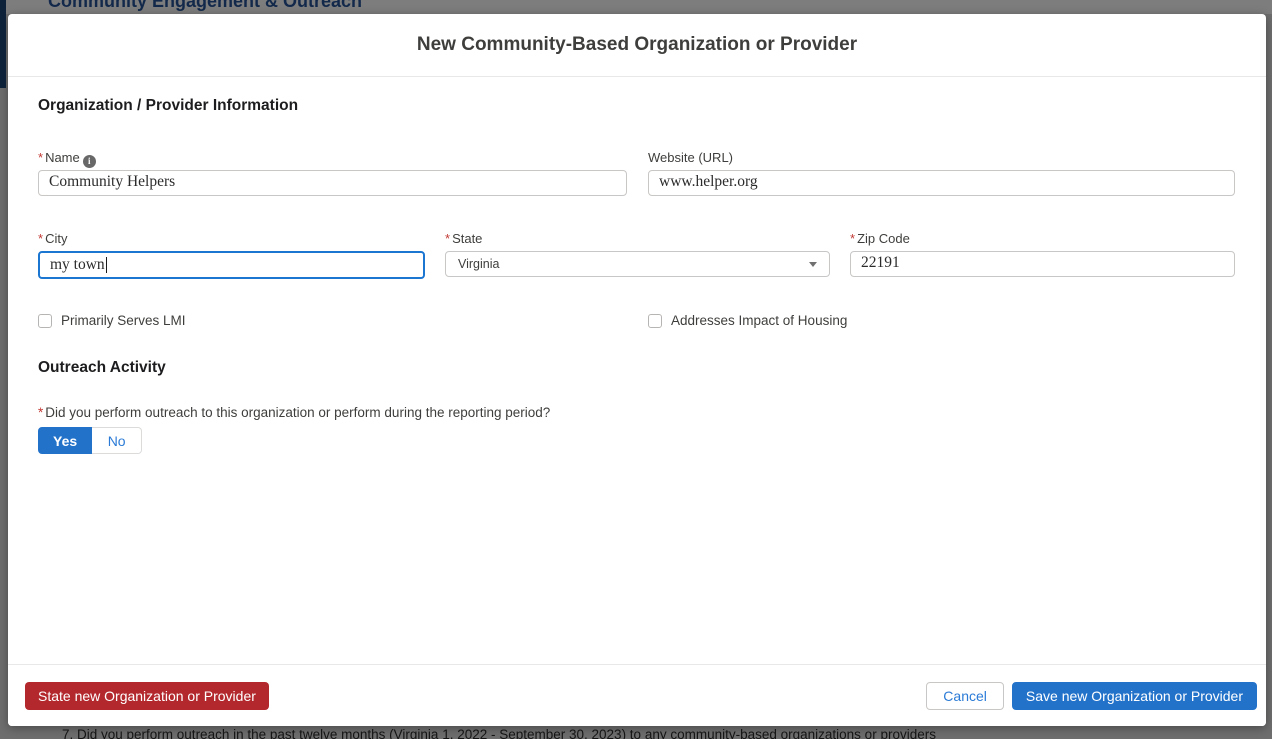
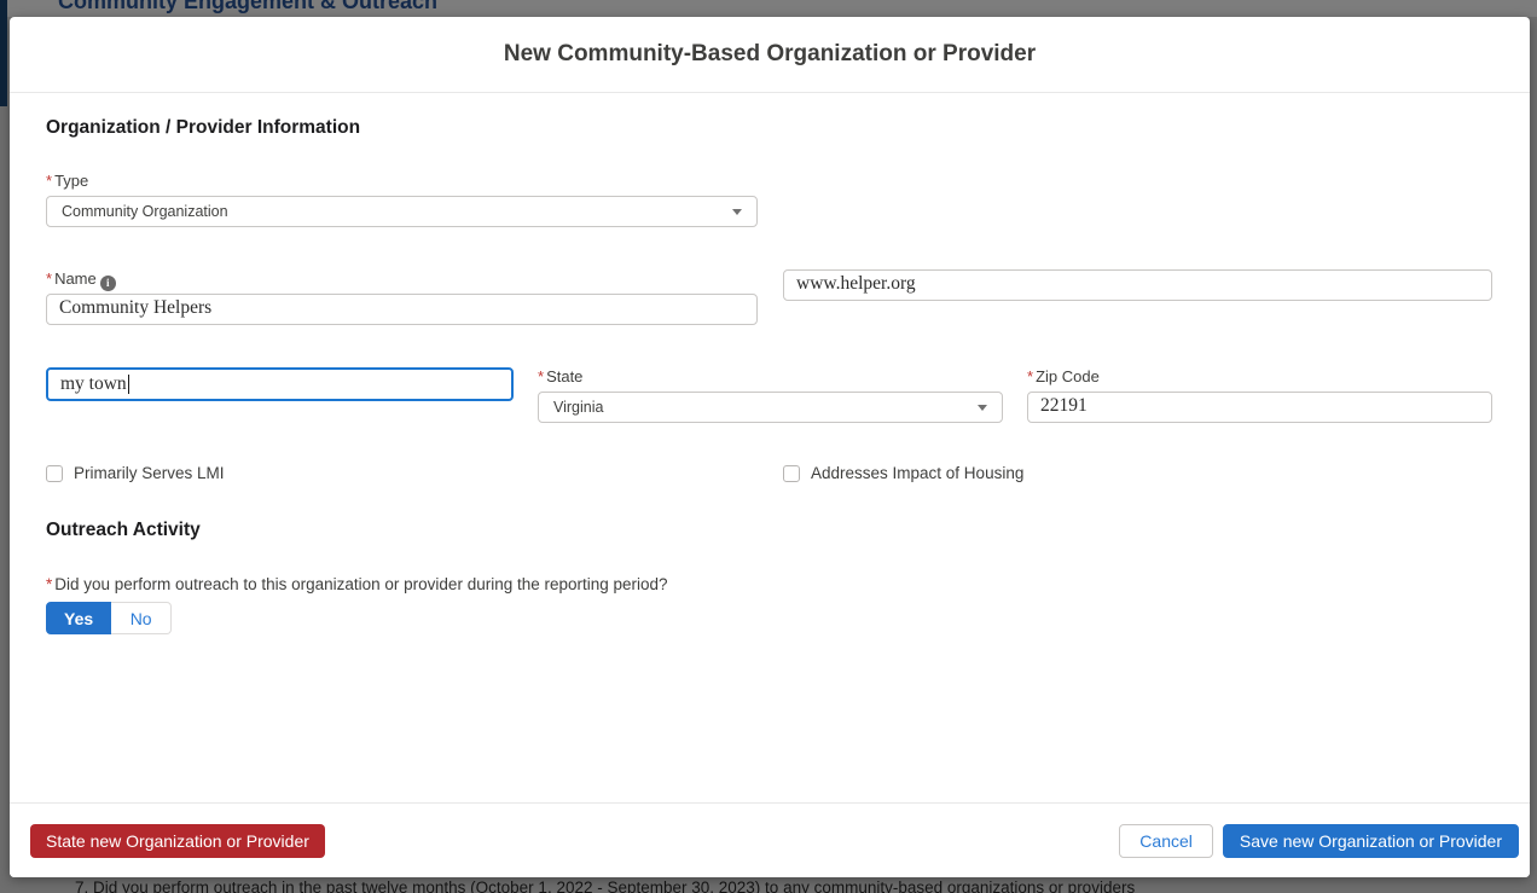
  Community Engagement & Outreach
- 7. Did you perform outreach in the past twelve months (Virginia 1, 2022 - September 30, 2023) to any community-based organizations or providers
+ 7. Did you perform outreach in the past twelve months (October 1, 2022 - September 30, 2023) to any community-based organizations or providers
  New Community-Based Organization or Provider
  Organization / Provider Information
+ * Type
+ Community Organization
  * Name i
  Community Helpers
- Website (URL)
  www.helper.org
- * City
  my town
  * State
  Virginia
  * Zip Code
  22191
  Primarily Serves LMI
  Addresses Impact of Housing
  Outreach Activity
- * Did you perform outreach to this organization or perform during the reporting period?
+ * Did you perform outreach to this organization or provider during the reporting period?
  Yes
  No
  State new Organization or Provider
  Cancel
  Save new Organization or Provider
